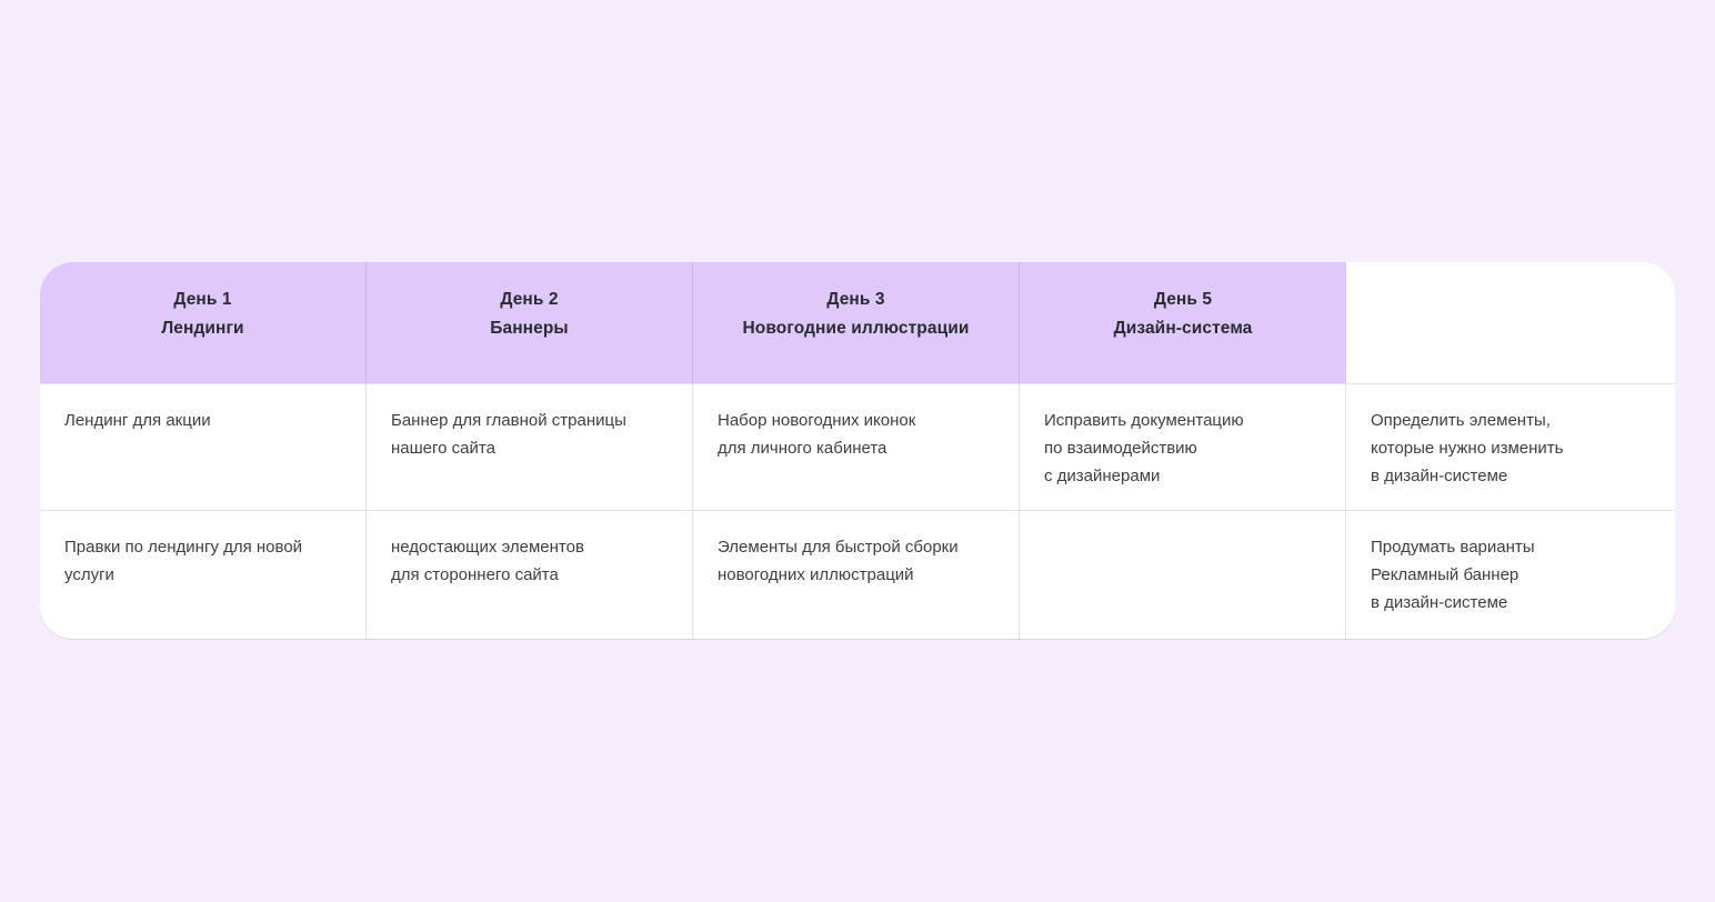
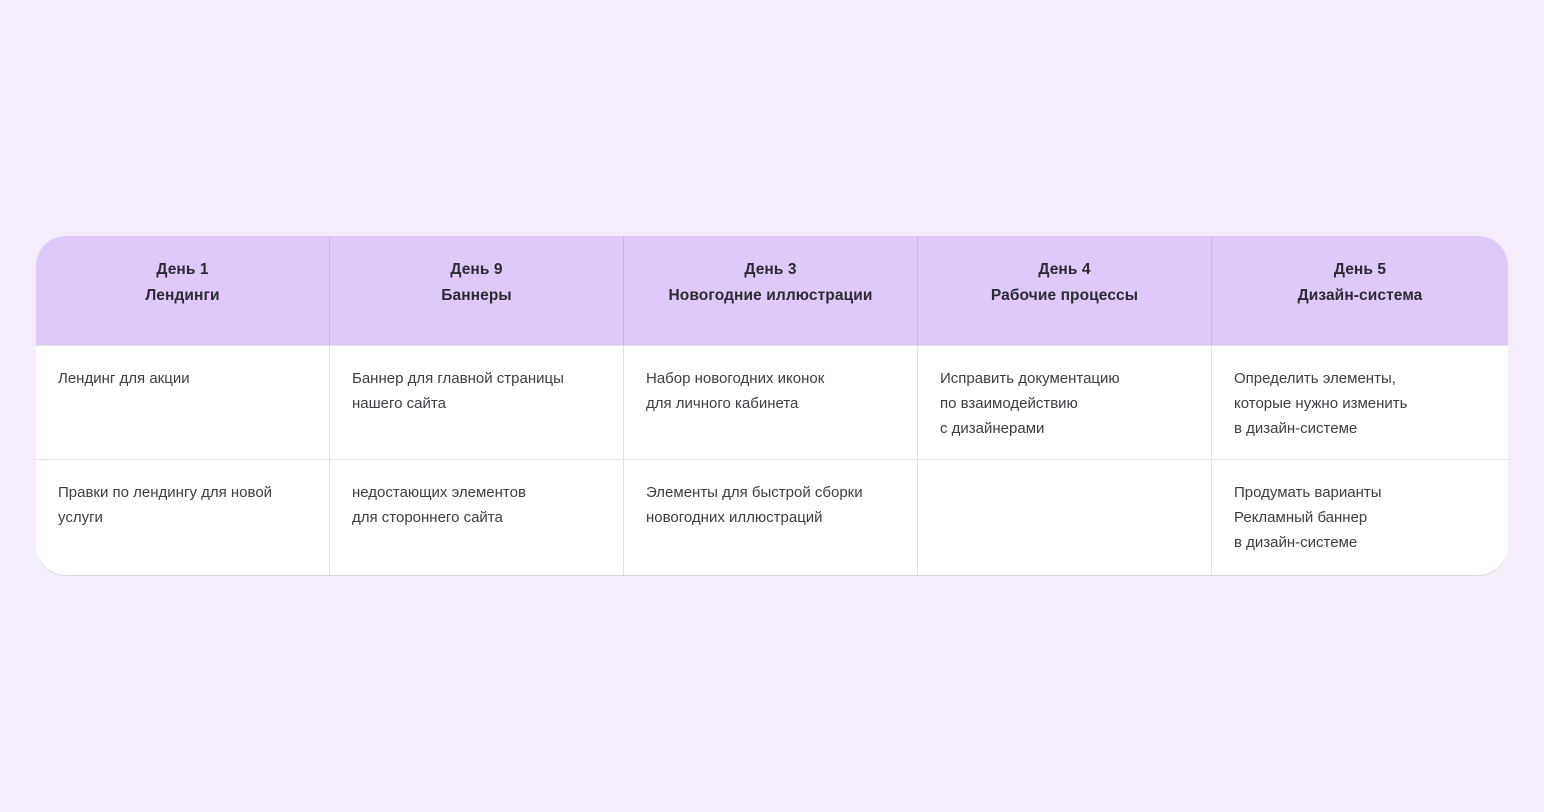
  День 1
  Лендинги
- День 2
+ День 9
  Баннеры
  День 3
  Новогодние иллюстрации
+ День 4
+ Рабочие процессы
  День 5
  Дизайн-система
  Лендинг для акции
  Баннер для главной страницы
  нашего сайта
  Набор новогодних иконок
  для личного кабинета
  Исправить документацию
  по взаимодействию
  с дизайнерами
  Определить элементы,
  которые нужно изменить
  в дизайн-системе
  Правки по лендингу для новой
  услуги
  недостающих элементов
  для стороннего сайта
  Элементы для быстрой сборки
  новогодних иллюстраций
  Продумать варианты
  Рекламный баннер
  в дизайн-системе
